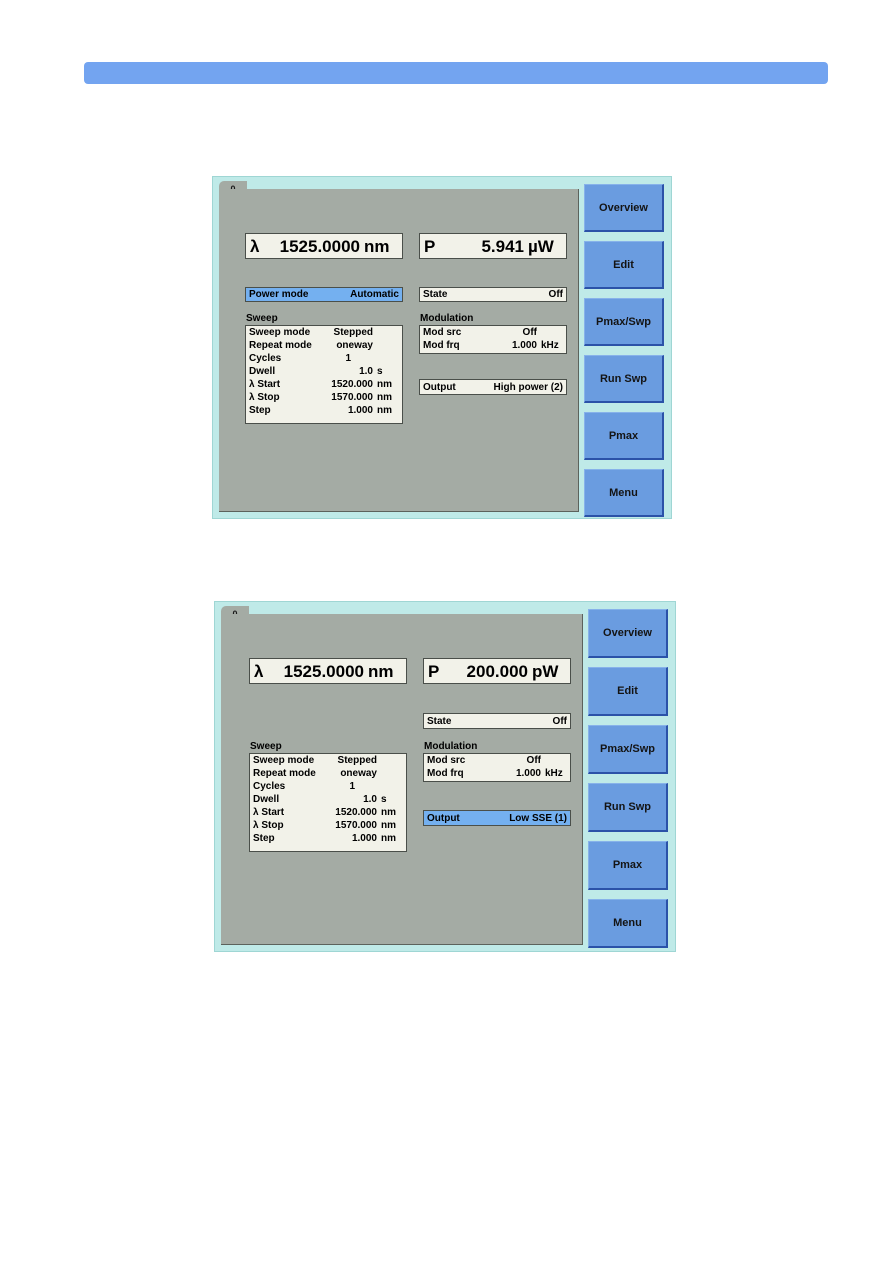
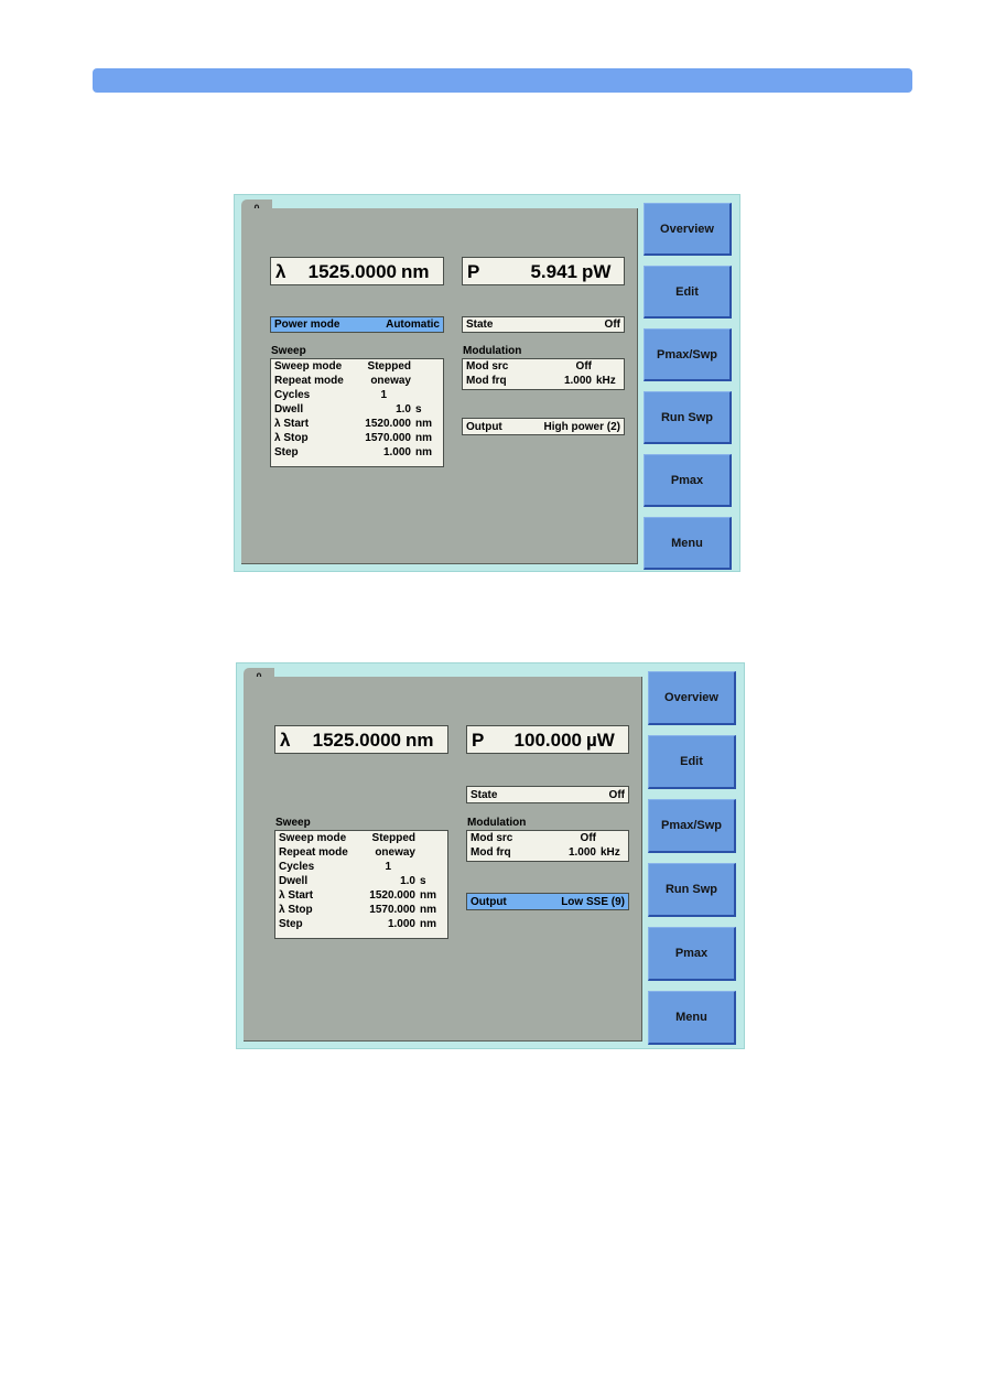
  λ
  1525.0000
  nm
  P
  5.941
- µW
+ pW
  Power mode
  Automatic
  State
  Off
  Sweep
  Sweep mode
  Stepped
  Repeat mode
  oneway
  Cycles
  1
  Dwell
  1.0
  s
  λ Start
  1520.000
  nm
  λ Stop
  1570.000
  nm
  Step
  1.000
  nm
  Modulation
  Mod src
  Off
  Mod frq
  1.000
  kHz
  Output
  High power (2)
  Overview
  Edit
  Pmax/Swp
  Run Swp
  Pmax
  Menu
  λ
  1525.0000
  nm
  P
- 200.000
+ 100.000
- pW
+ µW
  State
  Off
  Sweep
  Sweep mode
  Stepped
  Repeat mode
  oneway
  Cycles
  1
  Dwell
  1.0
  s
  λ Start
  1520.000
  nm
  λ Stop
  1570.000
  nm
  Step
  1.000
  nm
  Modulation
  Mod src
  Off
  Mod frq
  1.000
  kHz
  Output
- Low SSE (1)
+ Low SSE (9)
  Overview
  Edit
  Pmax/Swp
  Run Swp
  Pmax
  Menu
